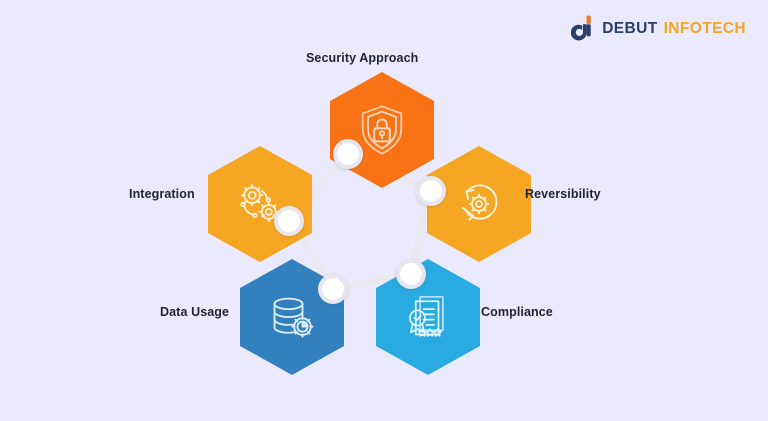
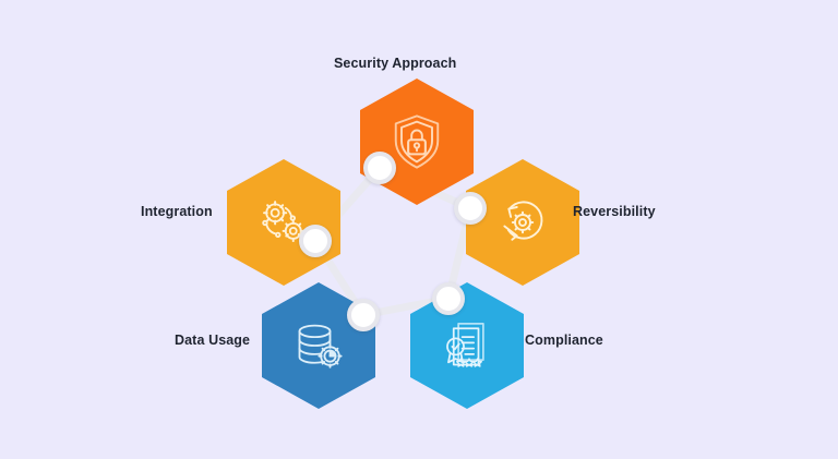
- DEBUT
- INFOTECH
  Security Approach
  Integration
  Reversibility
  Data Usage
  Compliance
